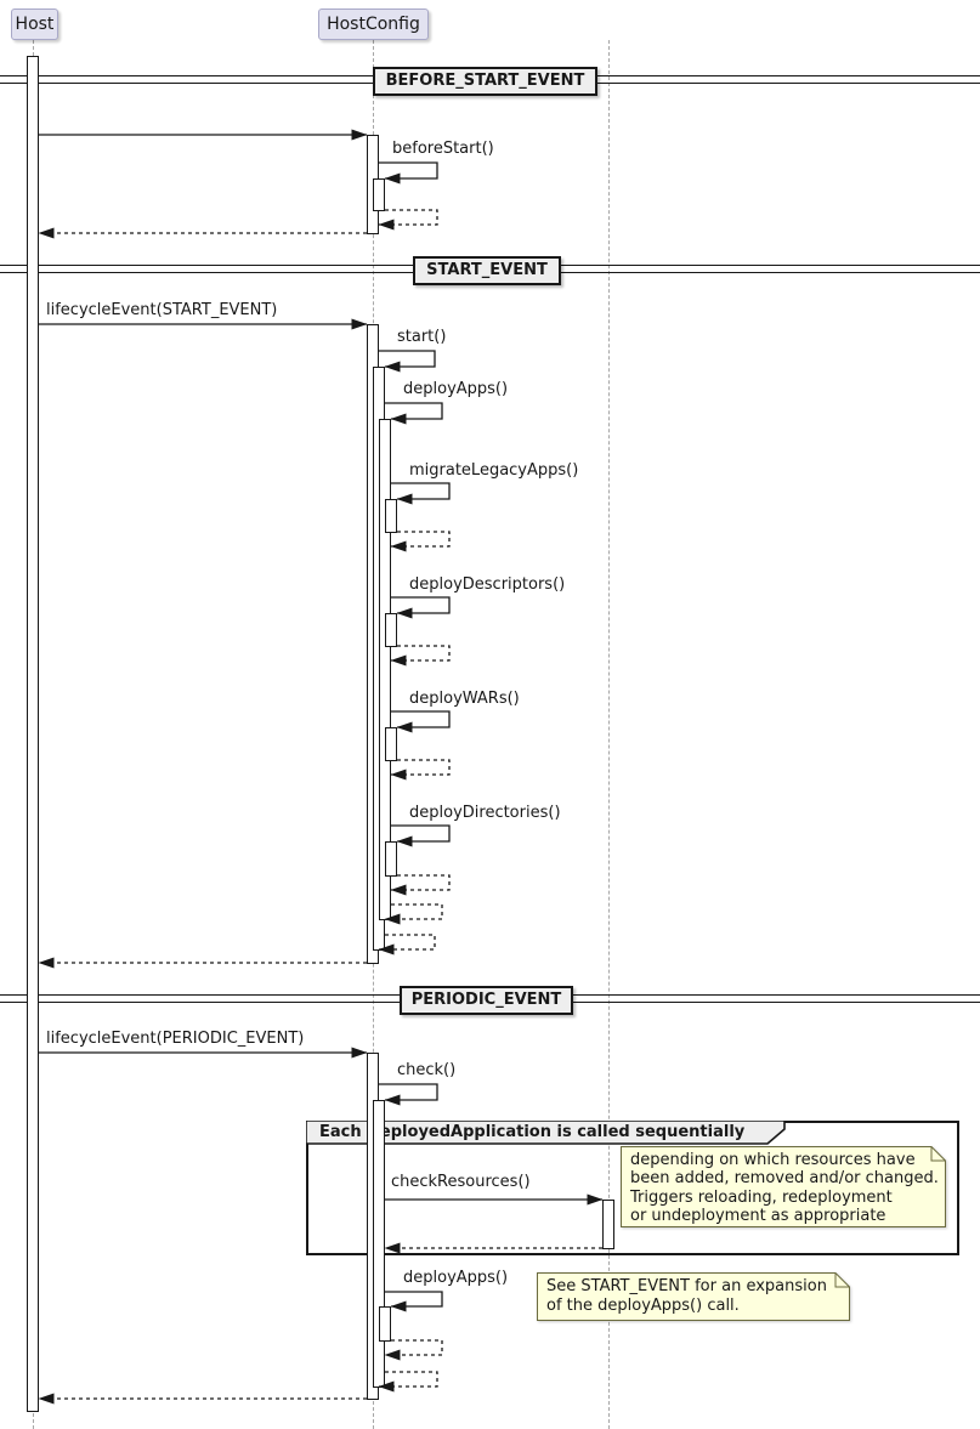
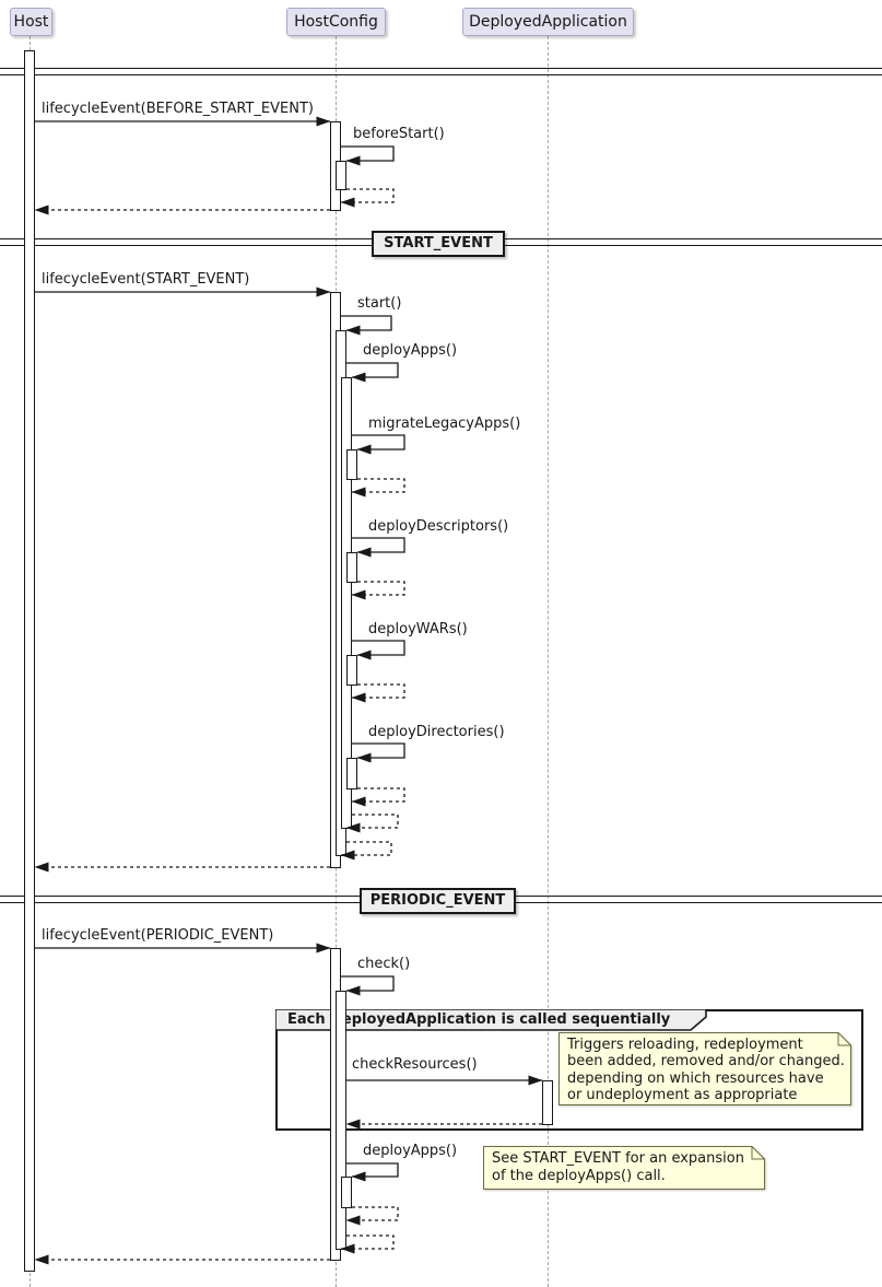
- BEFORE_START_EVENT
  START_EVENT
  PERIODIC_EVENT
  EacheployedApplication is called sequentially
+ lifecycleEvent(BEFORE_START_EVENT)
  beforeStart()
  lifecycleEvent(START_EVENT)
  start()
  deployApps()
  migrateLegacyApps()
  deployDescriptors()
  deployWARs()
  deployDirectories()
  lifecycleEvent(PERIODIC_EVENT)
  check()
  checkResources()
  deployApps()
- depending on which resources have
+ Triggers reloading, redeployment
  been added, removed and/or changed.
- Triggers reloading, redeployment
+ depending on which resources have
  or undeployment as appropriate
  See START_EVENT for an expansion
  of the deployApps() call.
  Host
  HostConfig
+ DeployedApplication
